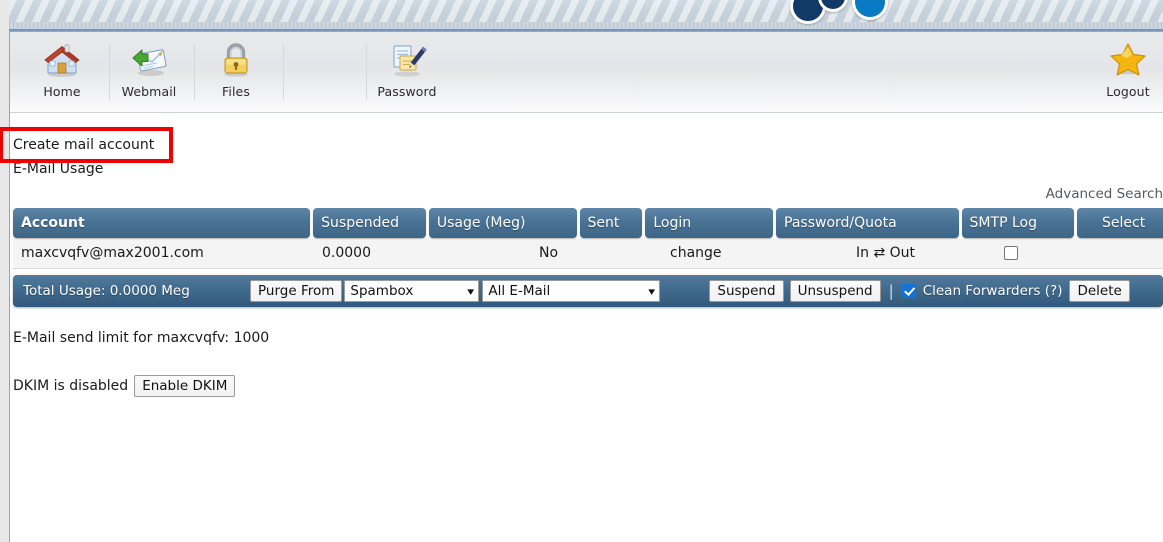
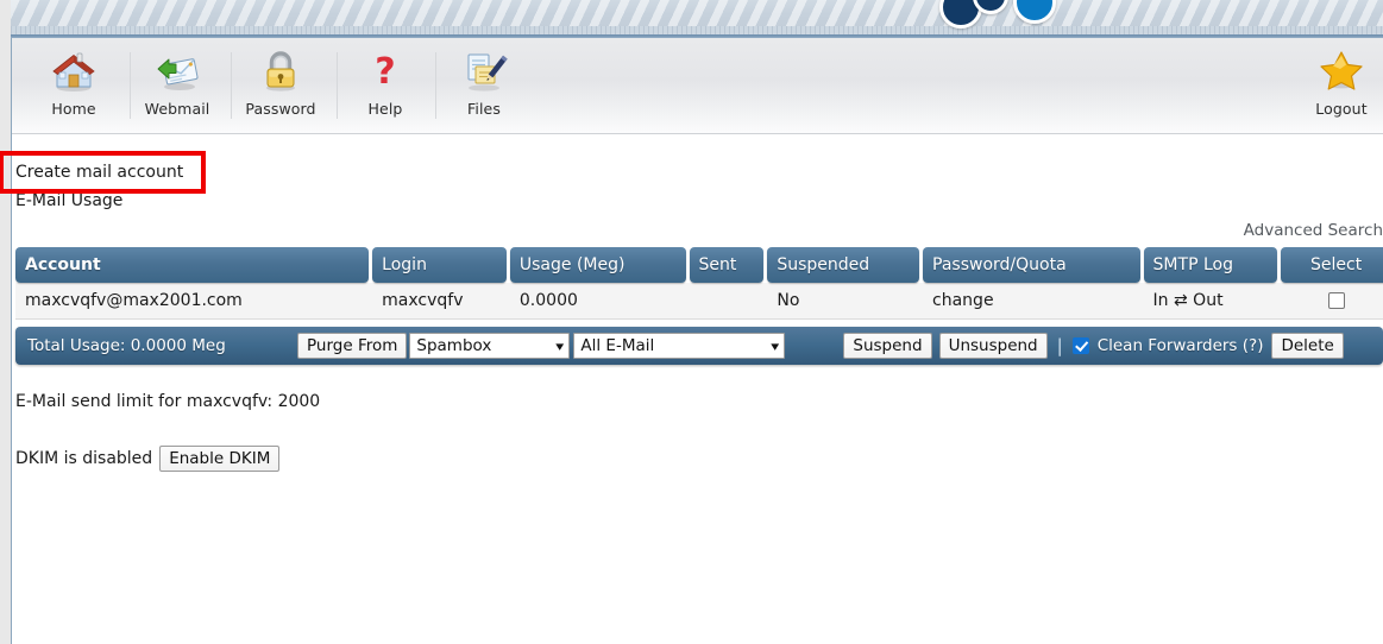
  Home
  Webmail
- Files
+ Password
+ ?
+ Help
- Password
+ Files
  Logout
  Create mail account
  E-Mail Usage
  Advanced Search
  Account
- Suspended
+ Login
  Usage (Meg)
  Sent
- Login
+ Suspended
  Password/Quota
  SMTP Log
  Select
  maxcvqfv@max2001.com
+ maxcvqfv
  0.0000
  No
  change
  In ⇄ Out
  Total Usage: 0.0000 Meg
  Purge From
  Spambox
  ▾
  All E-Mail
  ▾
  Suspend
  Unsuspend
  |
  Clean Forwarders (?)
  Delete
- E-Mail send limit for maxcvqfv: 1000
+ E-Mail send limit for maxcvqfv: 2000
  DKIM is disabled
  Enable DKIM
